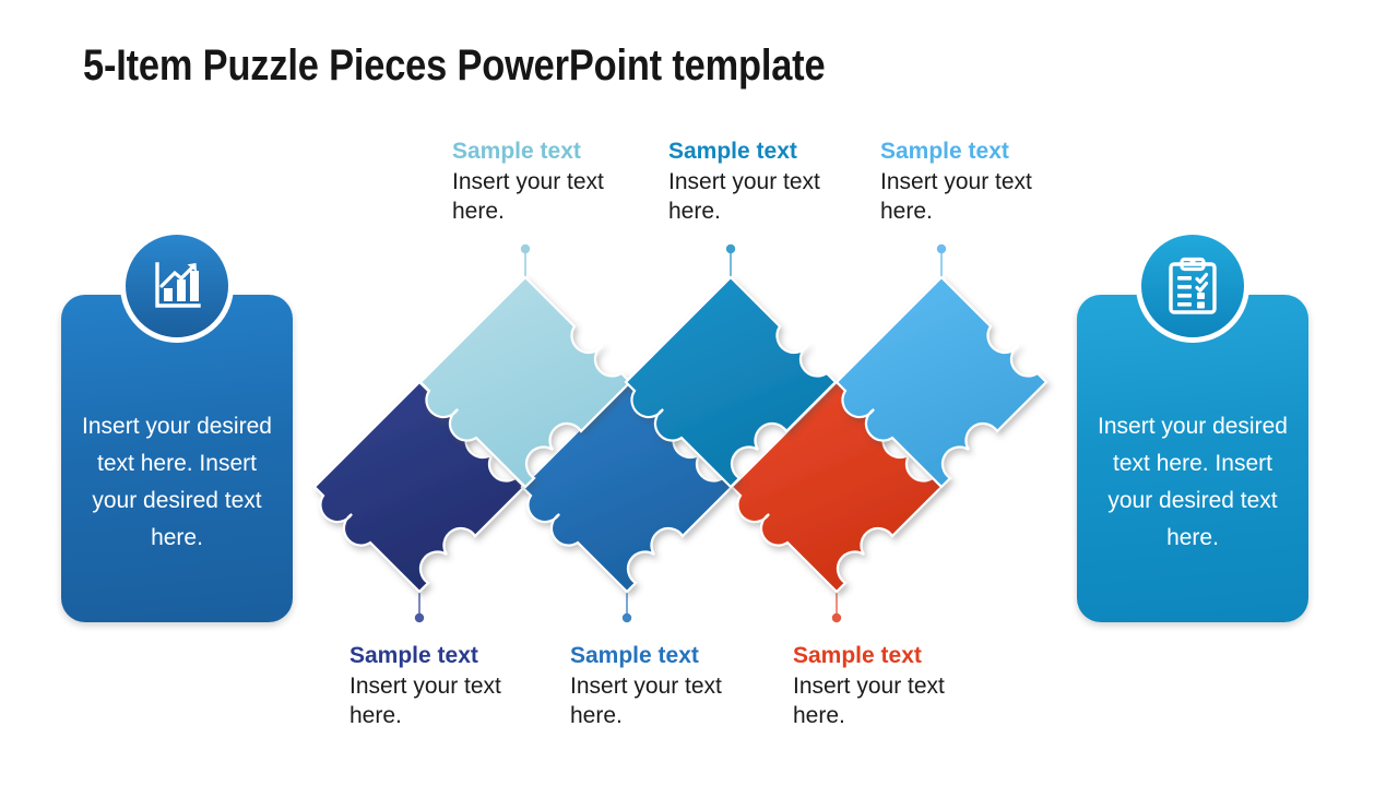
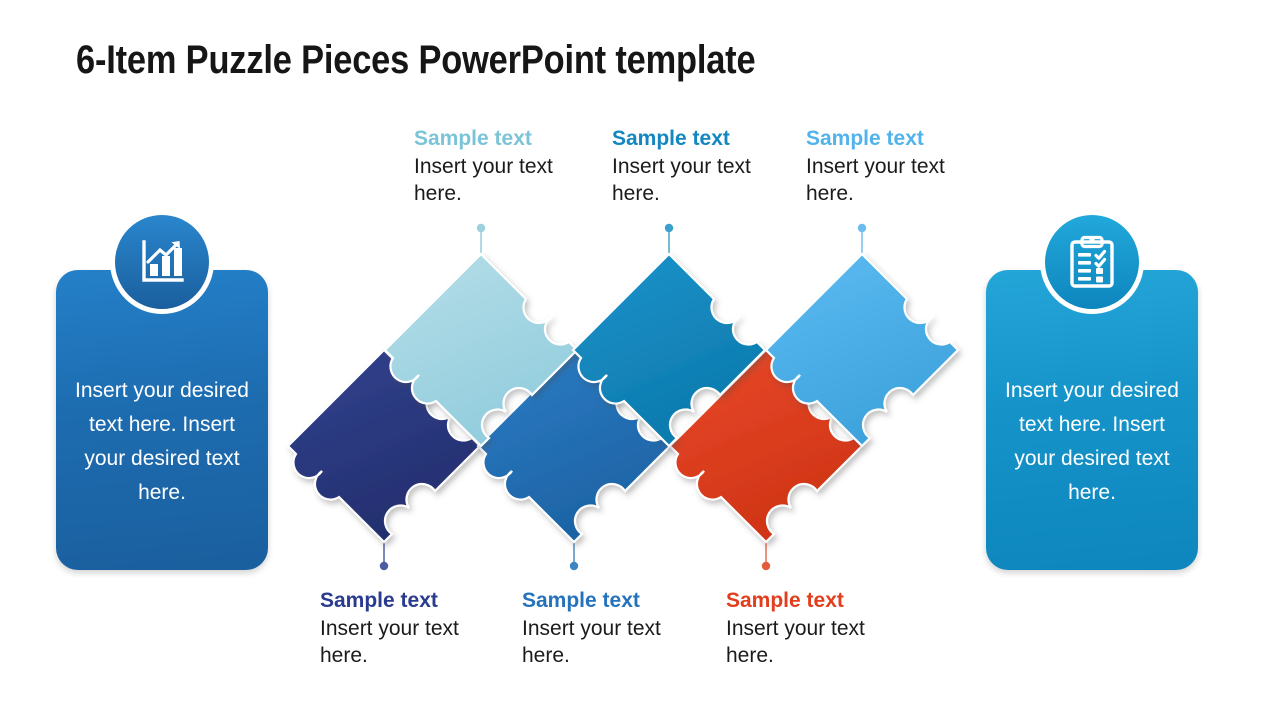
- 5-Item Puzzle Pieces PowerPoint template
+ 6-Item Puzzle Pieces PowerPoint template
  Insert your desired text here. Insert your desired text here.
  Insert your desired text here. Insert your desired text here.
  Sample text
  Insert your text here.
  Sample text
  Insert your text here.
  Sample text
  Insert your text here.
  Sample text
  Insert your text here.
  Sample text
  Insert your text here.
  Sample text
  Insert your text here.
